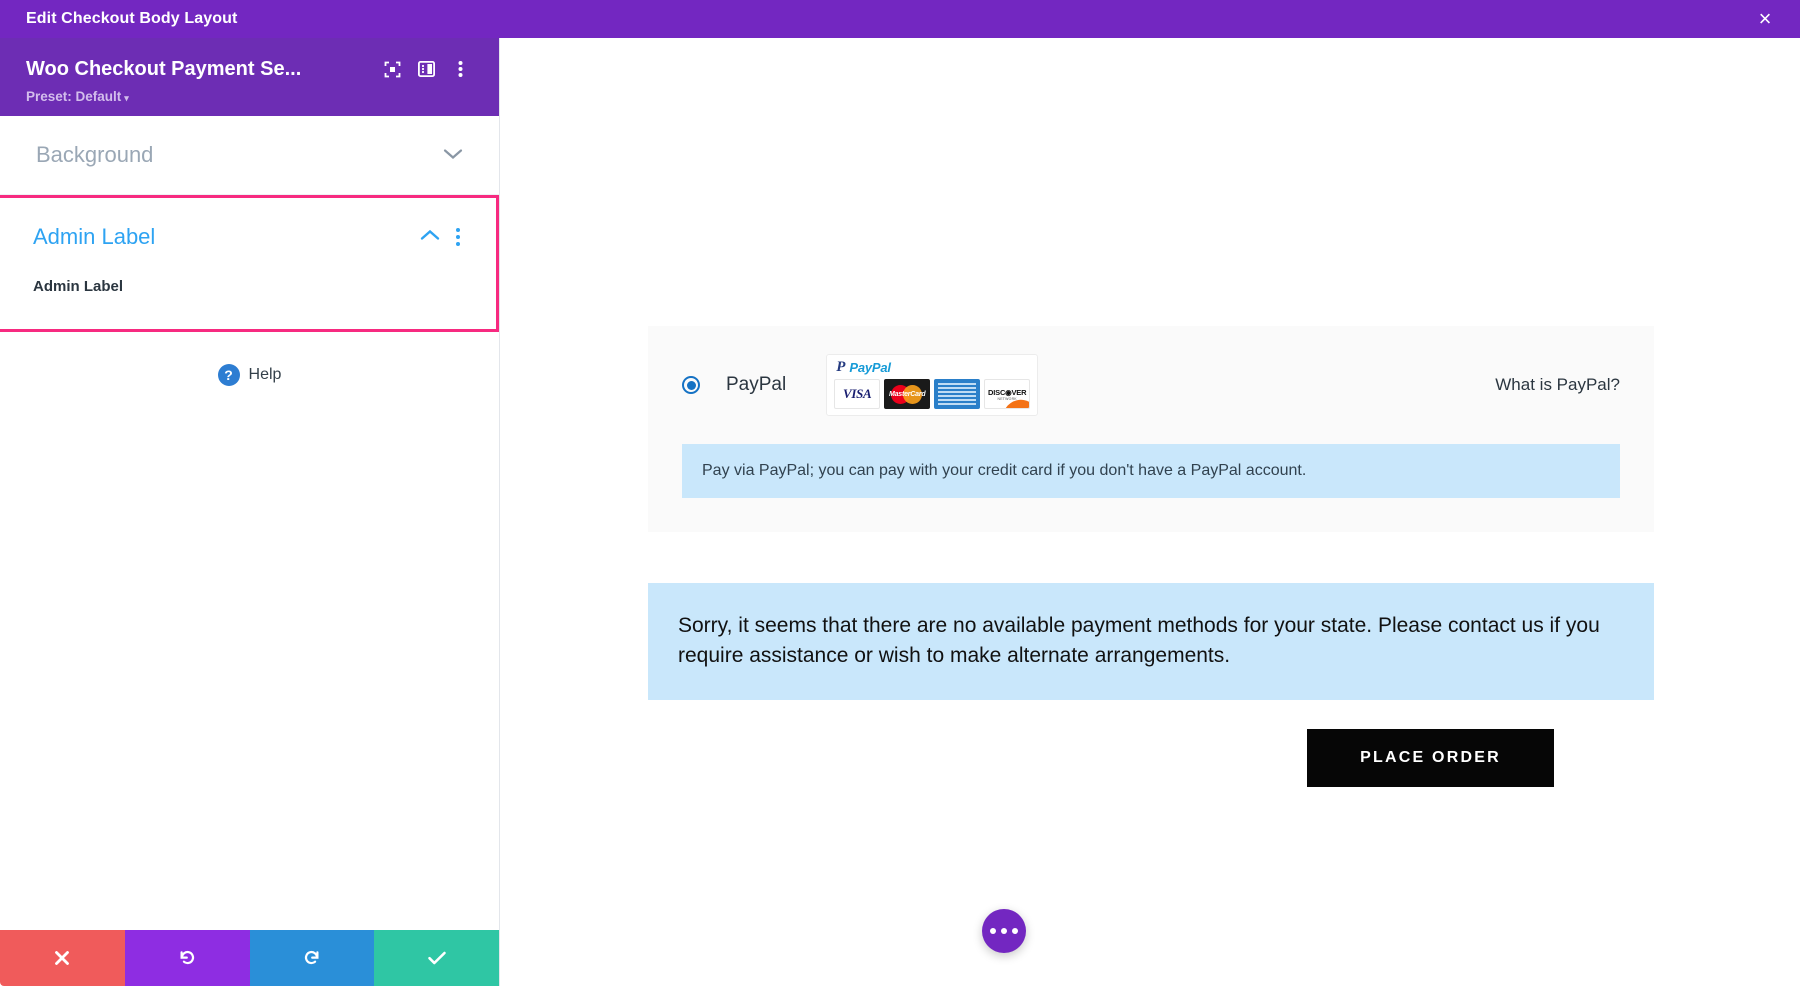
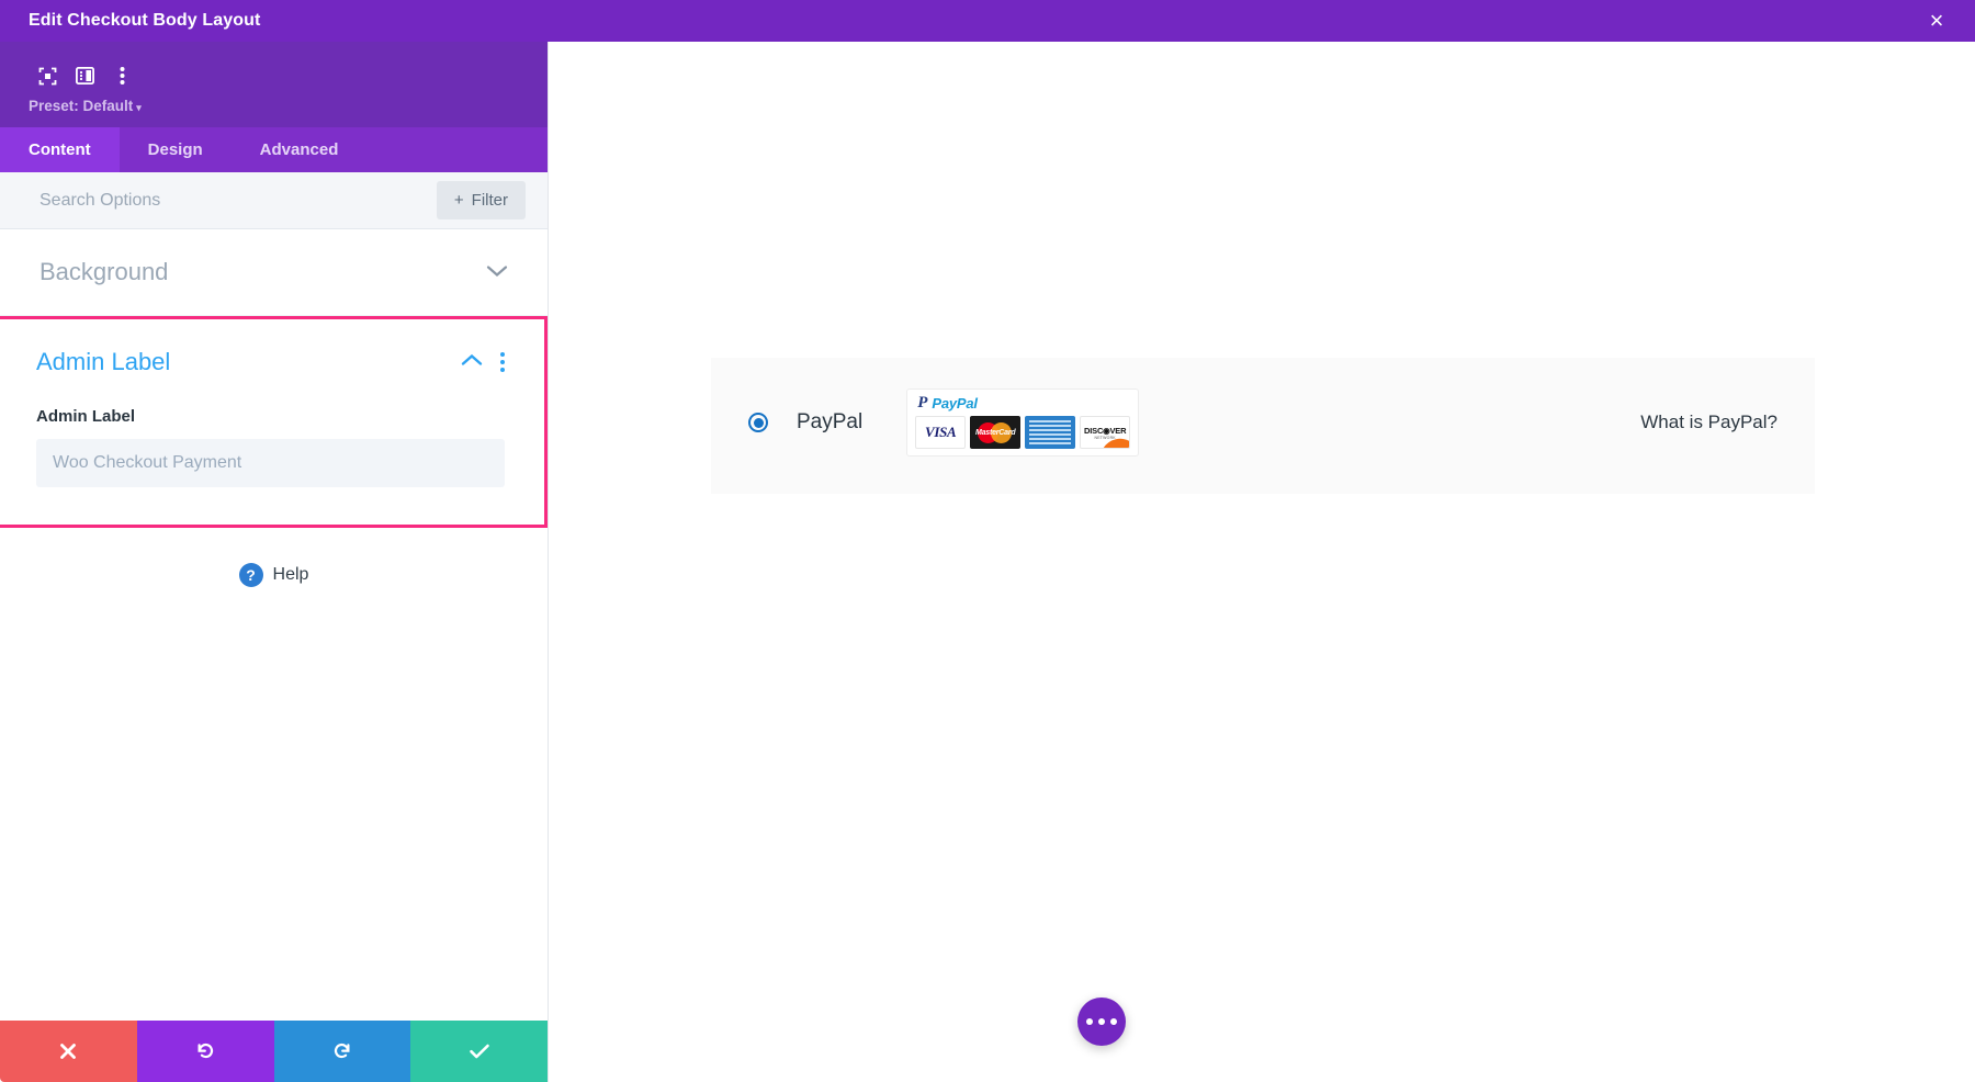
  Edit Checkout Body Layout
  ×
- Woo Checkout Payment Se...
  Preset: Default ▾
+ Content
+ Design
+ Advanced
+ Search Options
+ +
+ Filter
  Background
  Admin Label
  Admin Label
+ Woo Checkout Payment
  ?
  Help
  PayPal
  P
  PayPal
  VISA
  DISC◉VER
  What is PayPal?
- Pay via PayPal; you can pay with your credit card if you don't have a PayPal account.
- Sorry, it seems that there are no available payment methods for your state. Please contact us if you require assistance or wish to make alternate arrangements.
- PLACE ORDER
